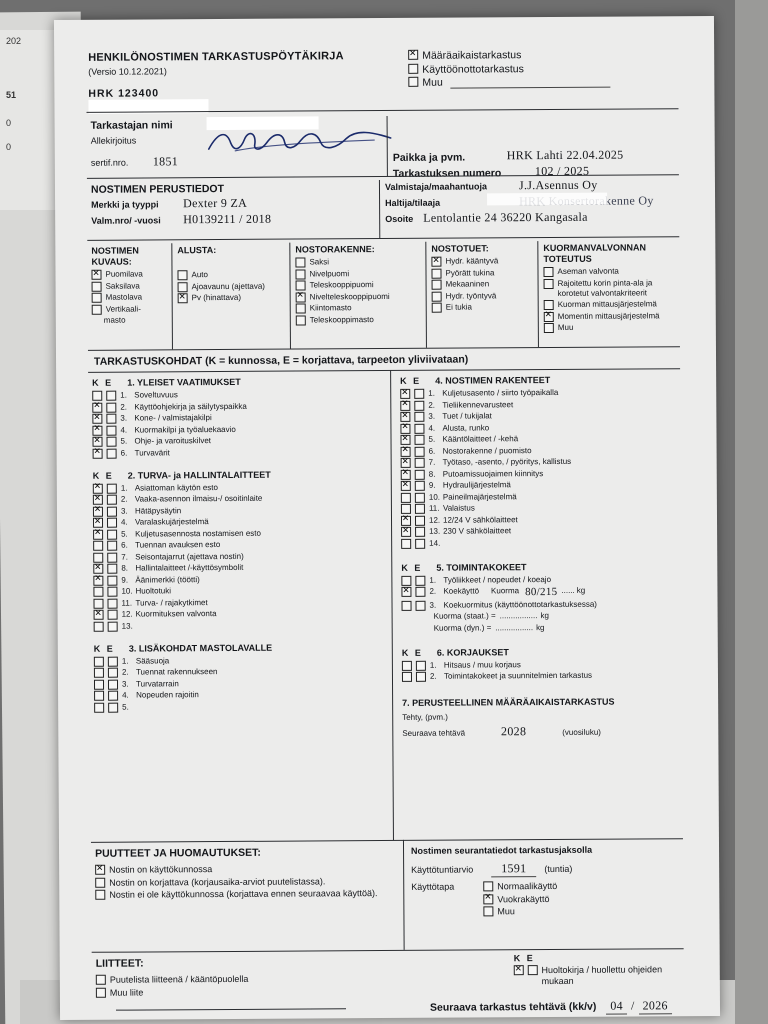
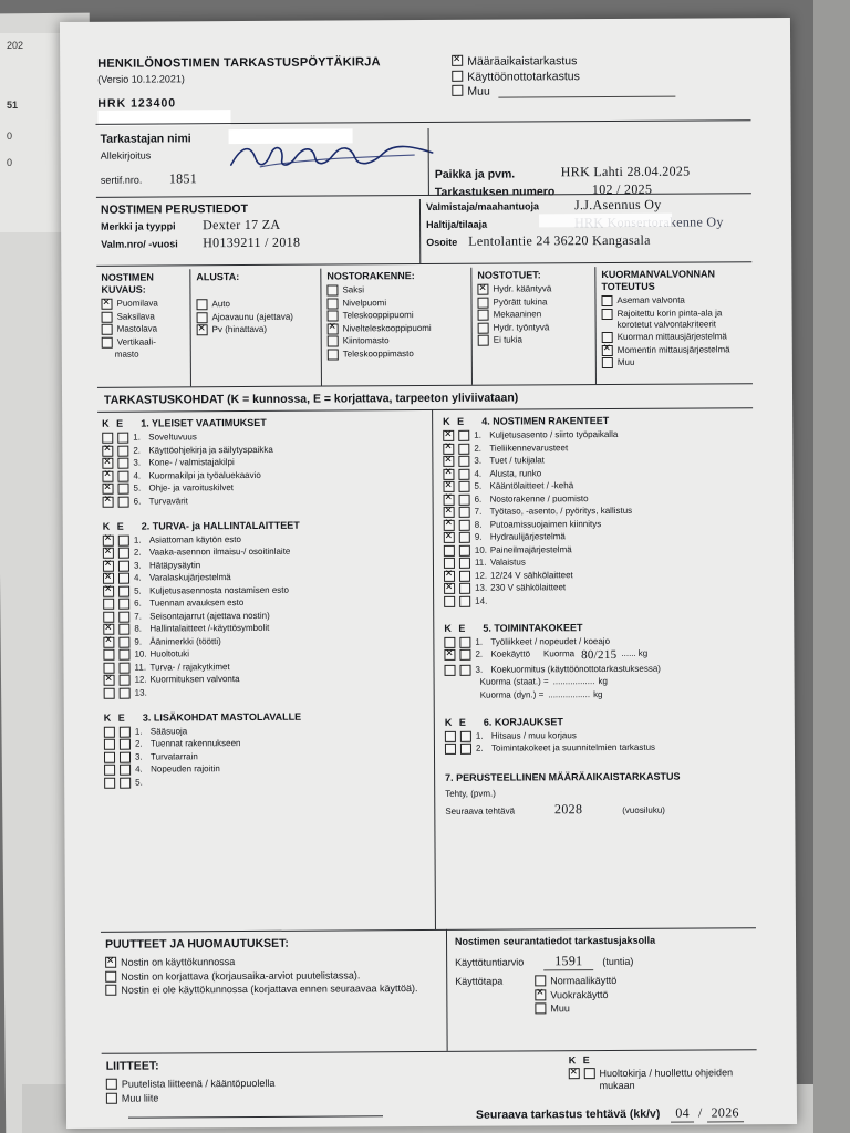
  202
  51
  0
  0
  HENKILÖNOSTIMEN TARKASTUSPÖYTÄKIRJA
  (Versio 10.12.2021)
  HRK 123400
  Määräaikaistarkastus
  Käyttöönottotarkastus
  Muu
  Tarkastajan nimi
  Allekirjoitus
  sertif.nro.
  1851
  Paikka ja pvm.
- HRK Lahti 22.04.2025
+ HRK Lahti 28.04.2025
  Tarkastuksen numero
  102 / 2025
  NOSTIMEN PERUSTIEDOT
  Merkki ja tyyppi
- Dexter 9 ZA
+ Dexter 17 ZA
  Valm.nro/ -vuosi
  H0139211 / 2018
  Valmistaja/maahantuoja
  J.J.Asennus Oy
  Haltija/tilaaja
  HRK Konsertorakenne Oy
  Osoite
  Lentolantie 24 36220 Kangasala
  NOSTIMEN
  KUVAUS:
  Puomilava
  Saksilava
  Mastolava
  Vertikaali-
  masto
  ALUSTA:
  Auto
  Ajoavaunu (ajettava)
  Pv (hinattava)
  NOSTORAKENNE:
  Saksi
  Nivelpuomi
  Teleskooppipuomi
  Nivelteleskooppipuomi
  Kiintomasto
  Teleskooppimasto
  NOSTOTUET:
  Hydr. kääntyvä
  Pyörätt tukina
  Mekaaninen
  Hydr. työntyvä
  Ei tukia
  KUORMANVALVONNAN
  TOTEUTUS
  Aseman valvonta
  Rajoitettu korin pinta-ala ja korotetut valvontakriteerit
  Kuorman mittausjärjestelmä
  Momentin mittausjärjestelmä
  Muu
  TARKASTUSKOHDAT (K = kunnossa, E = korjattava, tarpeeton yliviivataan)
  K E
  1. YLEISET VAATIMUKSET
  1.
  Soveltuvuus
  2.
  Käyttöohjekirja ja säilytyspaikka
  3.
  Kone- / valmistajakilpi
  4.
  Kuormakilpi ja työaluekaavio
  5.
  Ohje- ja varoituskilvet
  6.
  Turvavärit
  K E
  2. TURVA- ja HALLINTALAITTEET
  1.
  Asiattoman käytön esto
  2.
  Vaaka-asennon ilmaisu-/ osoitinlaite
  3.
  Hätäpysäytin
  4.
  Varalaskujärjestelmä
  5.
  Kuljetusasennosta nostamisen esto
  6.
  Tuennan avauksen esto
  7.
  Seisontajarrut (ajettava nostin)
  8.
  Hallintalaitteet /-käyttösymbolit
  9.
  Äänimerkki (töötti)
  10.
  Huoltotuki
  11.
  Turva- / rajakytkimet
  12.
  Kuormituksen valvonta
  13.
  K E
  3. LISÄKOHDAT MASTOLAVALLE
  1.
  Sääsuoja
  2.
  Tuennat rakennukseen
  3.
  Turvatarrain
  4.
  Nopeuden rajoitin
  5.
  K E
  4. NOSTIMEN RAKENTEET
  1.
  Kuljetusasento / siirto työpaikalla
  2.
  Tieliikennevarusteet
  3.
  Tuet / tukijalat
  4.
  Alusta, runko
  5.
  Kääntölaitteet / -kehä
  6.
  Nostorakenne / puomisto
  7.
  Työtaso, -asento, / pyöritys, kallistus
  8.
  Putoamissuojaimen kiinnitys
  9.
  Hydraulijärjestelmä
  10.
  Paineilmajärjestelmä
  11.
  Valaistus
  12.
  12/24 V sähkölaitteet
  13.
  230 V sähkölaitteet
  14.
  K E
  5. TOIMINTAKOKEET
  1.
  Työliikkeet / nopeudet / koeajo
  2.
  Koekäyttö
  Kuorma
  80/215
  ......
  kg
  3.
  Koekuormitus (käyttöönottotarkastuksessa)
  Kuorma (staat.) =
  .................
  kg
  Kuorma (dyn.) =
  .................
  kg
  K E
  6. KORJAUKSET
  1.
  Hitsaus / muu korjaus
  2.
  Toimintakokeet ja suunnitelmien tarkastus
  7. PERUSTEELLINEN MÄÄRÄAIKAISTARKASTUS
  Tehty, (pvm.)
  Seuraava tehtävä
  2028
  (vuosiluku)
  PUUTTEET JA HUOMAUTUKSET:
  Nostin on käyttökunnossa
  Nostin on korjattava (korjausaika-arviot puutelistassa).
  Nostin ei ole käyttökunnossa (korjattava ennen seuraavaa käyttöä).
  Nostimen seurantatiedot tarkastusjaksolla
  Käyttötuntiarvio
  1591
  (tuntia)
  Käyttötapa
  Normaalikäyttö
  Vuokrakäyttö
  Muu
  LIITTEET:
  Puutelista liitteenä / kääntöpuolella
  Muu liite
  K E
  Huoltokirja / huollettu ohjeiden mukaan
  Seuraava tarkastus tehtävä (kk/v)
  04
  /
  2026
